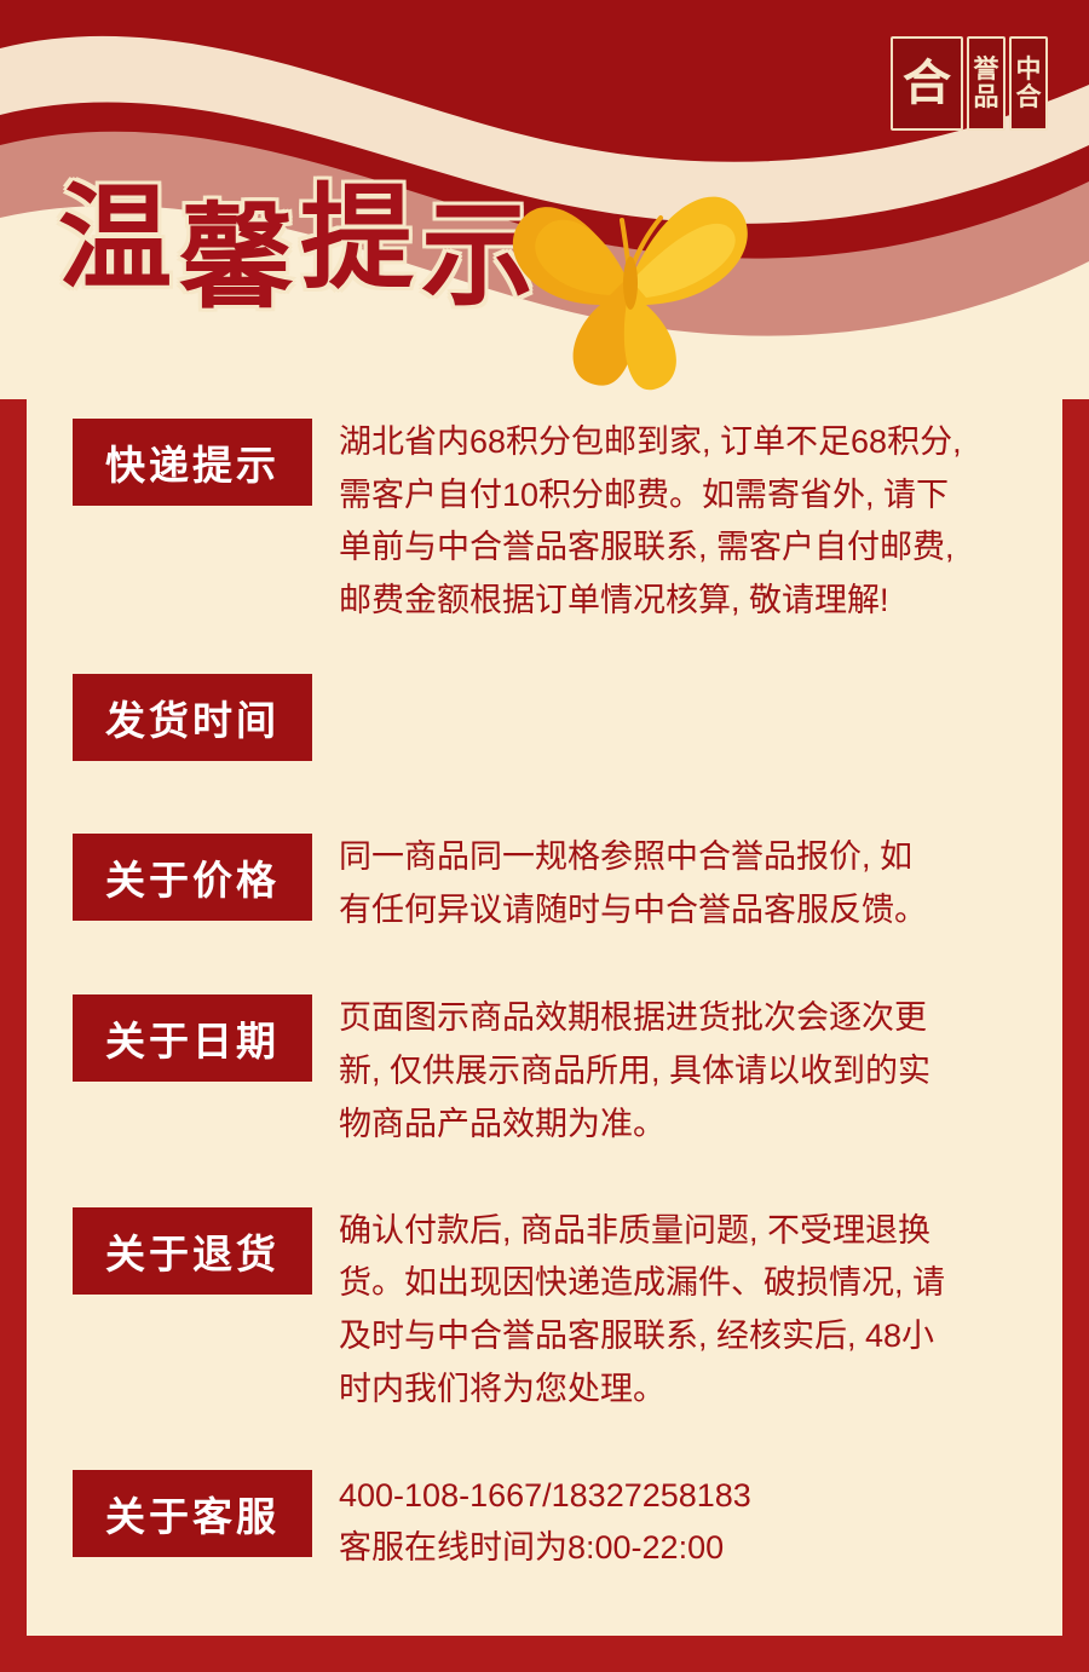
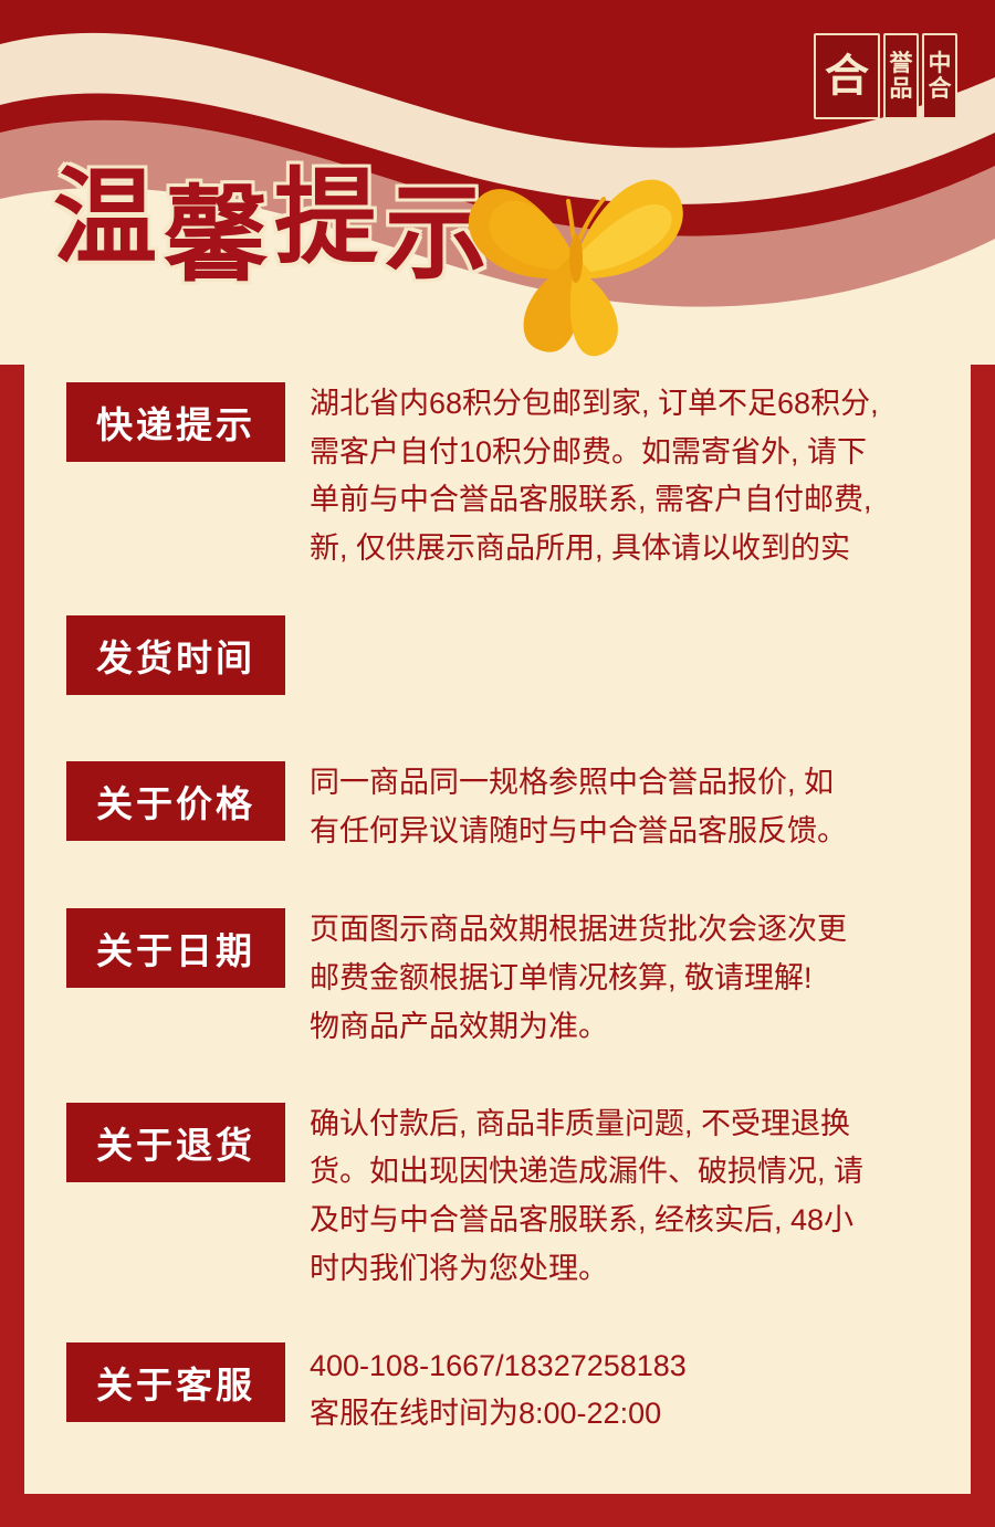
  合
  誉
  品
  中
  合
  温馨提示
  快递提示
  湖北省内68积分包邮到家, 订单不足68积分,
  需客户自付10积分邮费。如需寄省外, 请下
  单前与中合誉品客服联系, 需客户自付邮费,
- 邮费金额根据订单情况核算, 敬请理解!
+ 新, 仅供展示商品所用, 具体请以收到的实
  发货时间
  关于价格
  同一商品同一规格参照中合誉品报价, 如
  有任何异议请随时与中合誉品客服反馈。
  关于日期
  页面图示商品效期根据进货批次会逐次更
- 新, 仅供展示商品所用, 具体请以收到的实
+ 邮费金额根据订单情况核算, 敬请理解!
  物商品产品效期为准。
  关于退货
  确认付款后, 商品非质量问题, 不受理退换
  货。如出现因快递造成漏件、破损情况, 请
  及时与中合誉品客服联系, 经核实后, 48小
  时内我们将为您处理。
  关于客服
  400-108-1667/18327258183
  客服在线时间为8:00-22:00
